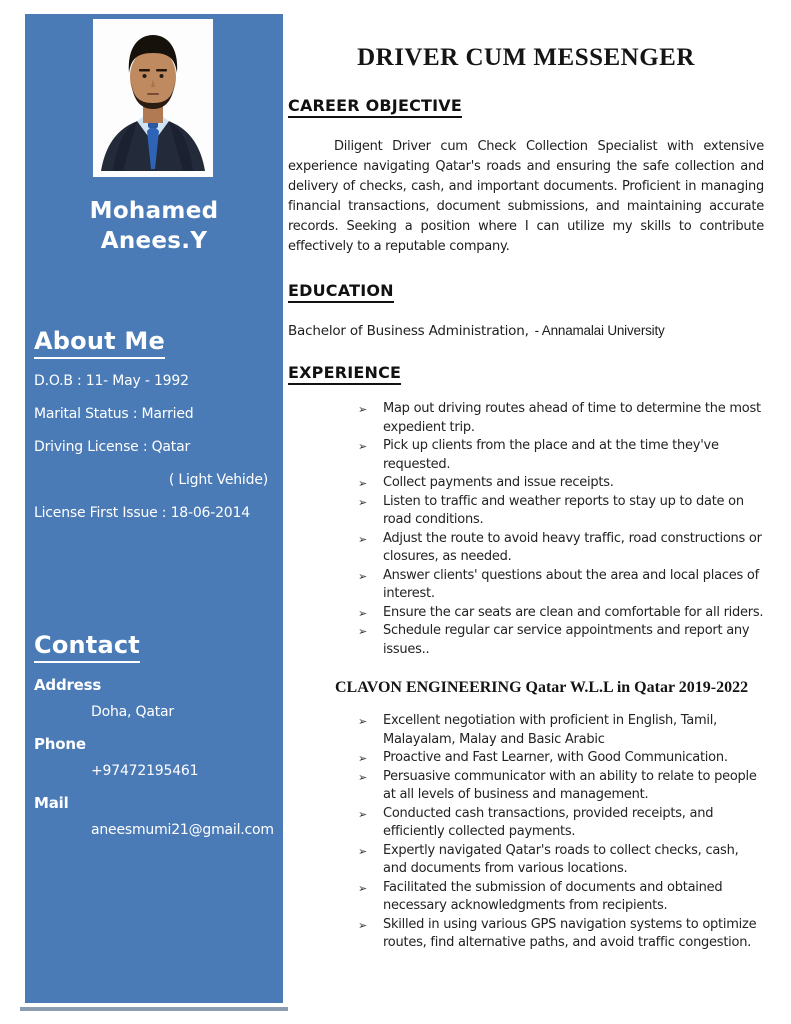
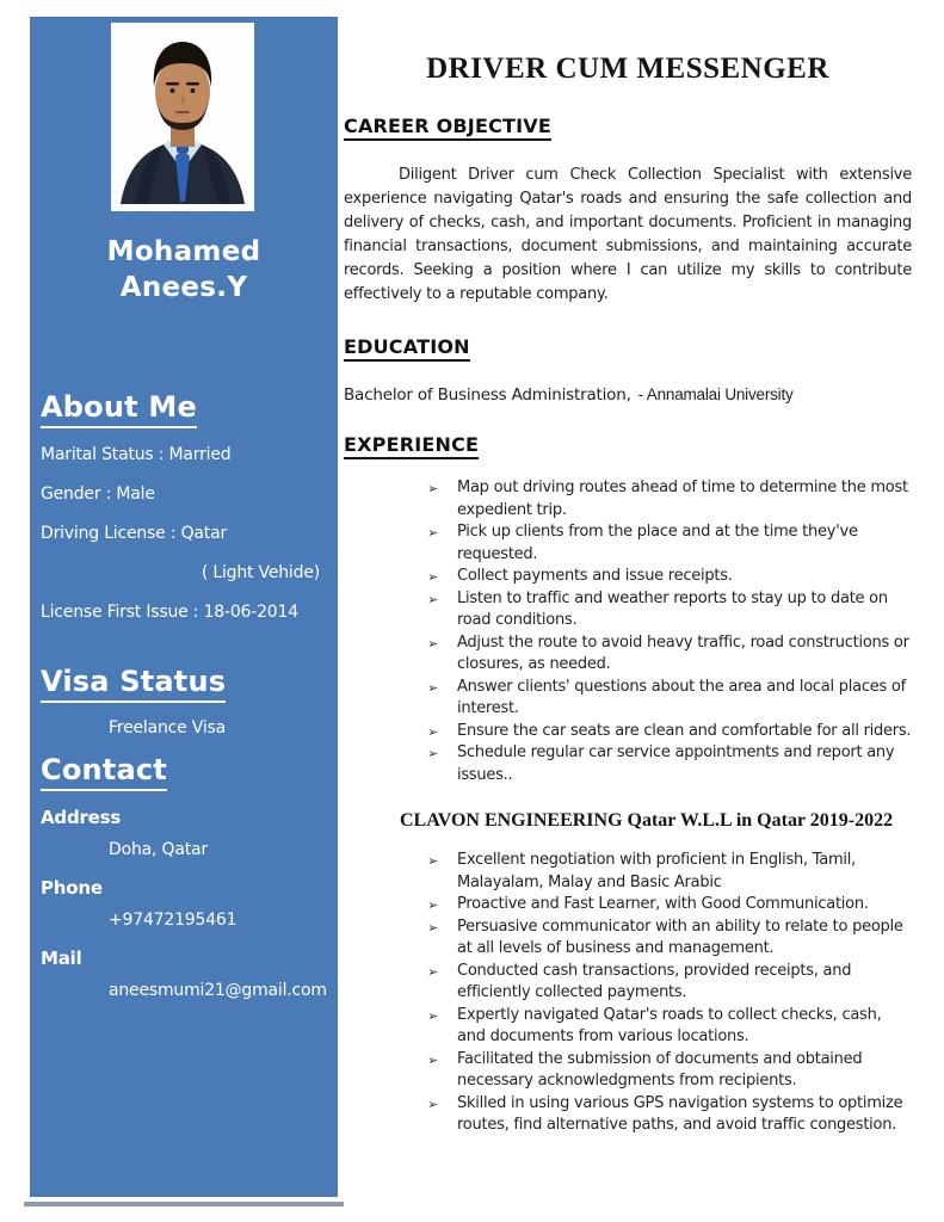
  Mohamed
  Anees.Y
  About Me
- D.O.B : 11- May - 1992
  Marital Status : Married
+ Gender : Male
  Driving License : Qatar
  ( Light Vehide)
  License First Issue : 18-06-2014
+ Visa Status
+ Freelance Visa
  Contact
  Address
  Doha, Qatar
  Phone
  +97472195461
  Mail
  aneesmumi21@gmail.com
  DRIVER CUM MESSENGER
  CAREER OBJECTIVE
  Diligent Driver cum Check Collection Specialist with extensive experience navigating Qatar's roads and ensuring the safe collection and delivery of checks, cash, and important documents. Proficient in managing financial transactions, document submissions, and maintaining accurate records. Seeking a position where I can utilize my skills to contribute effectively to a reputable company.
  EDUCATION
  Bachelor of Business Administration, - Annamalai University
  EXPERIENCE
  ➢
  Map out driving routes ahead of time to determine the most expedient trip.
  ➢
  Pick up clients from the place and at the time they've requested.
  ➢
  Collect payments and issue receipts.
  ➢
  Listen to traffic and weather reports to stay up to date on road conditions.
  ➢
  Adjust the route to avoid heavy traffic, road constructions or closures, as needed.
  ➢
  Answer clients' questions about the area and local places of interest.
  ➢
  Ensure the car seats are clean and comfortable for all riders.
  ➢
  Schedule regular car service appointments and report any issues..
  CLAVON ENGINEERING Qatar W.L.L in Qatar 2019-2022
  ➢
  Excellent negotiation with proficient in English, Tamil, Malayalam, Malay and Basic Arabic
  ➢
  Proactive and Fast Learner, with Good Communication.
  ➢
  Persuasive communicator with an ability to relate to people at all levels of business and management.
  ➢
  Conducted cash transactions, provided receipts, and efficiently collected payments.
  ➢
  Expertly navigated Qatar's roads to collect checks, cash, and documents from various locations.
  ➢
  Facilitated the submission of documents and obtained necessary acknowledgments from recipients.
  ➢
  Skilled in using various GPS navigation systems to optimize routes, find alternative paths, and avoid traffic congestion.
